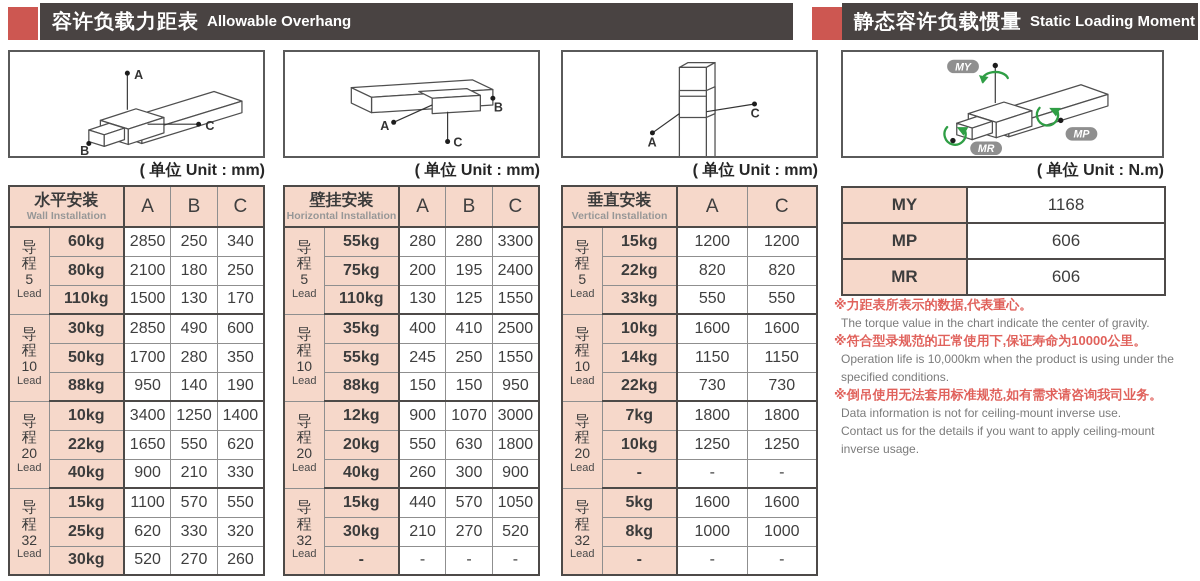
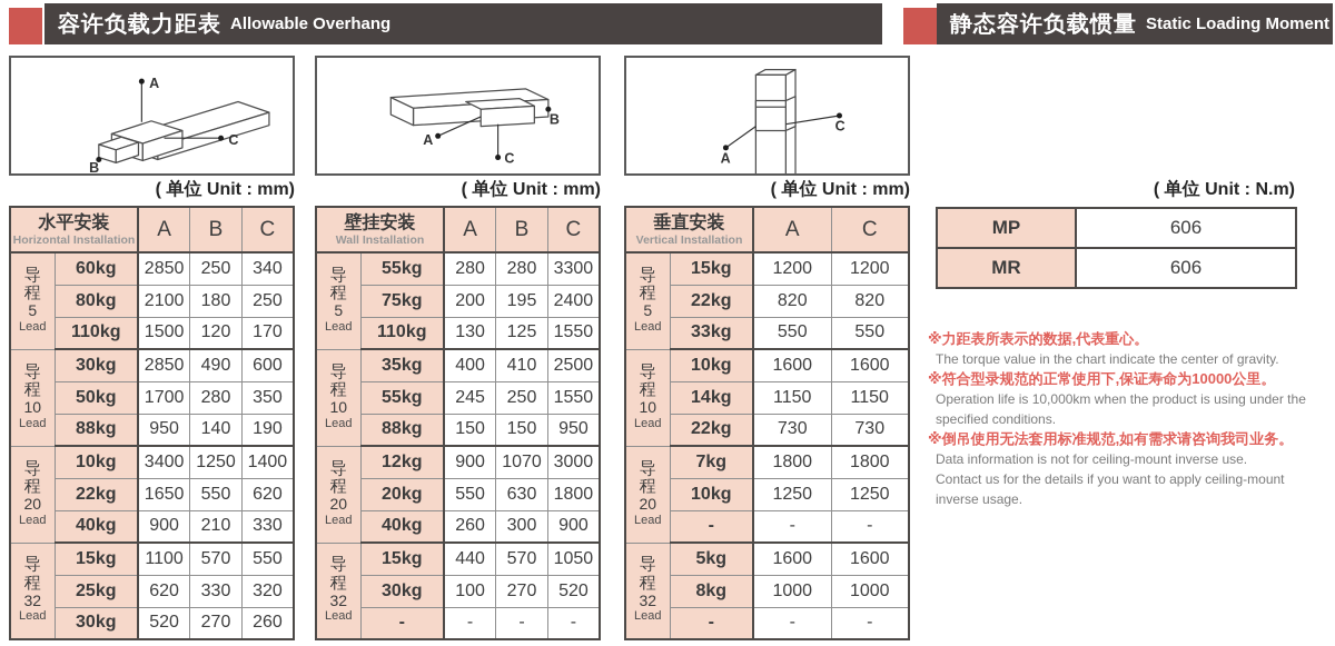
  容许负载力距表
  Allowable Overhang
  静态容许负载惯量
  Static Loading Moment
  A
  B
  C
  A
  B
  C
  A
  C
- MY
- MP
- MR
  ( 单位 Unit : mm)
  ( 单位 Unit : mm)
  ( 单位 Unit : mm)
  ( 单位 Unit : N.m)
- 水平安装Wall Installation	A	B	C
+ 水平安装Horizontal Installation	A	B	C
  导程5Lead	60kg	2850	250	340
  80kg	2100	180	250
- 110kg	1500	130	170
+ 110kg	1500	120	170
  导程10Lead	30kg	2850	490	600
  50kg	1700	280	350
  88kg	950	140	190
  导程20Lead	10kg	3400	1250	1400
  22kg	1650	550	620
  40kg	900	210	330
  导程32Lead	15kg	1100	570	550
  25kg	620	330	320
  30kg	520	270	260
- 壁挂安装Horizontal Installation	A	B	C
+ 壁挂安装Wall Installation	A	B	C
  导程5Lead	55kg	280	280	3300
  75kg	200	195	2400
  110kg	130	125	1550
  导程10Lead	35kg	400	410	2500
  55kg	245	250	1550
  88kg	150	150	950
  导程20Lead	12kg	900	1070	3000
  20kg	550	630	1800
  40kg	260	300	900
  导程32Lead	15kg	440	570	1050
- 30kg	210	270	520
+ 30kg	100	270	520
  -	-	-	-
  垂直安装Vertical Installation	A	C
  导程5Lead	15kg	1200	1200
  22kg	820	820
  33kg	550	550
  导程10Lead	10kg	1600	1600
  14kg	1150	1150
  22kg	730	730
  导程20Lead	7kg	1800	1800
  10kg	1250	1250
  -	-	-
  导程32Lead	5kg	1600	1600
  8kg	1000	1000
  -	-	-
- MY	1168
  MP	606
  MR	606
  ※力距表所表示的数据,代表重心。
  The torque value in the chart indicate the center of gravity.
  ※符合型录规范的正常使用下,保证寿命为10000公里。
  Operation life is 10,000km when the product is using under the
  specified conditions.
  ※倒吊使用无法套用标准规范,如有需求请咨询我司业务。
  Data information is not for ceiling-mount inverse use.
  Contact us for the details if you want to apply ceiling-mount
  inverse usage.
